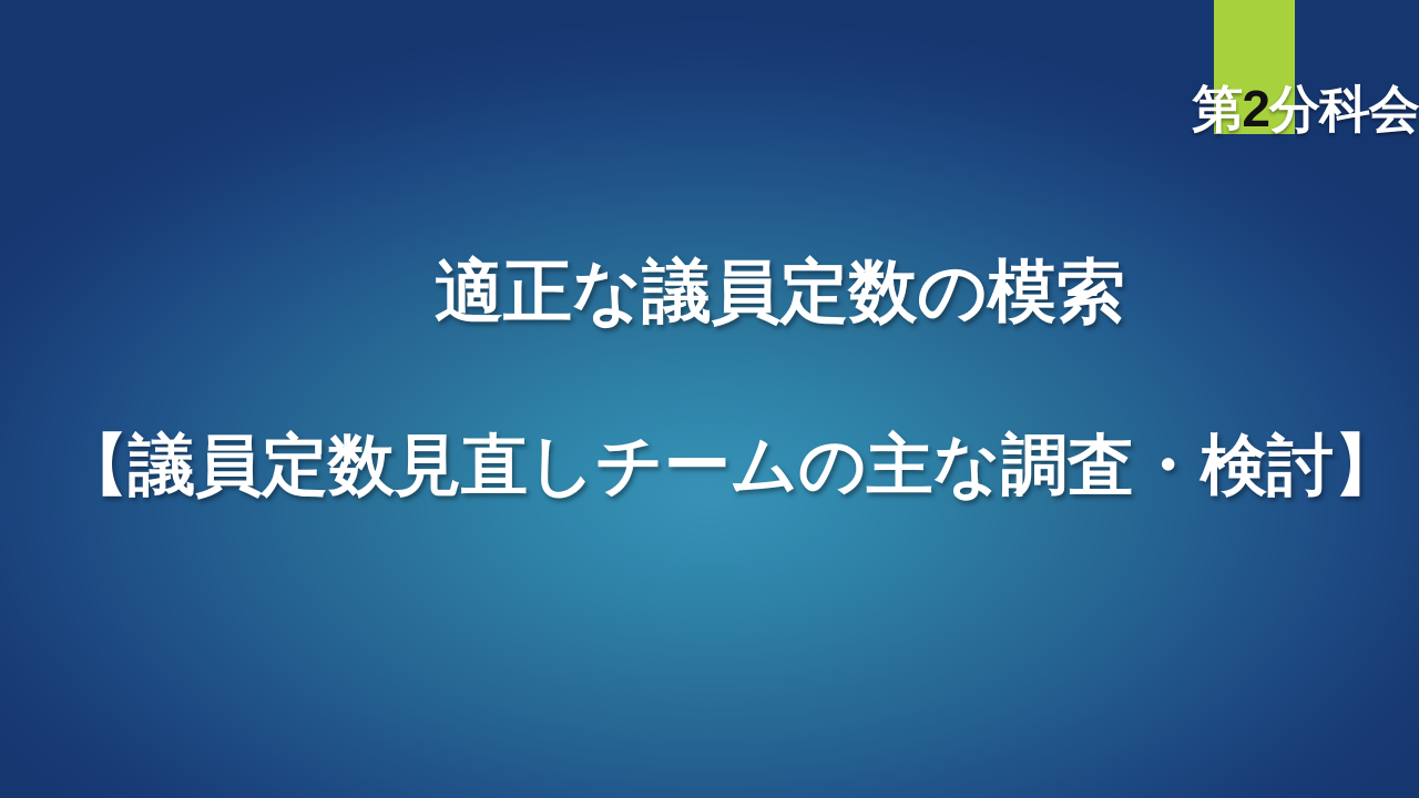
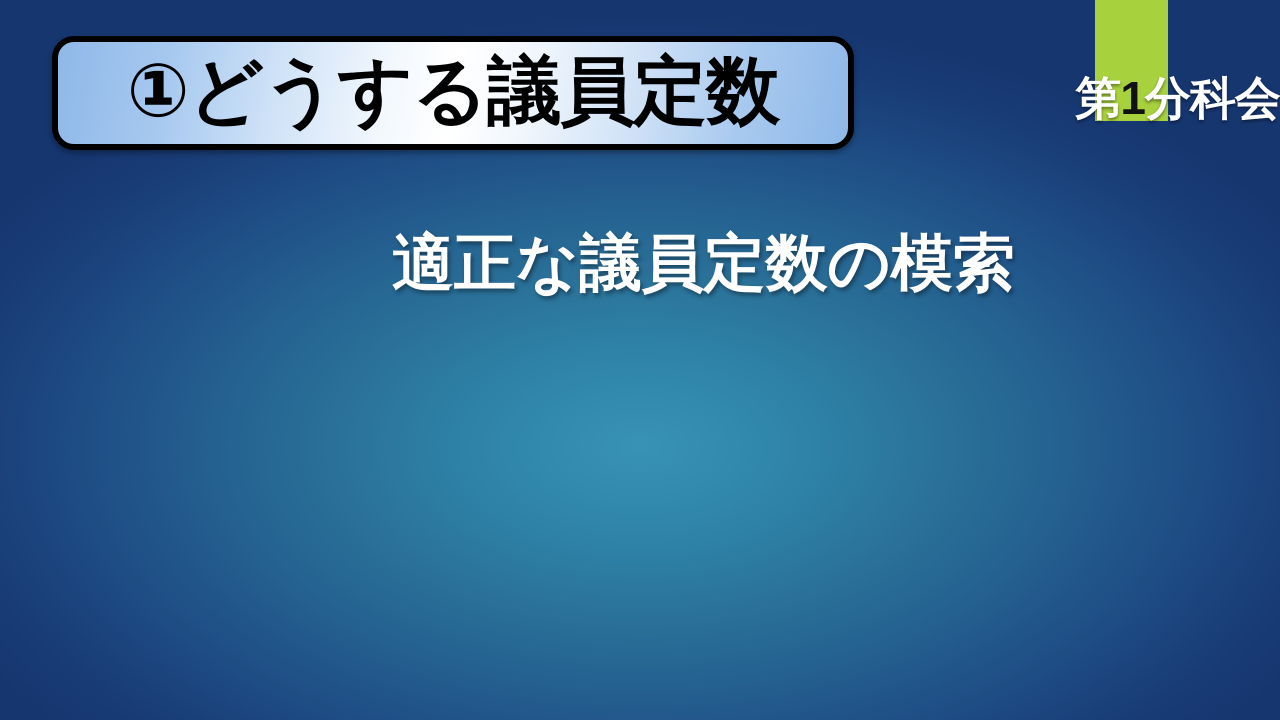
- 第2分科会
+ 第1分科会
+ ①どうする議員定数
  適正な議員定数の模索
- 【議員定数見直しチームの主な調査・検討】
